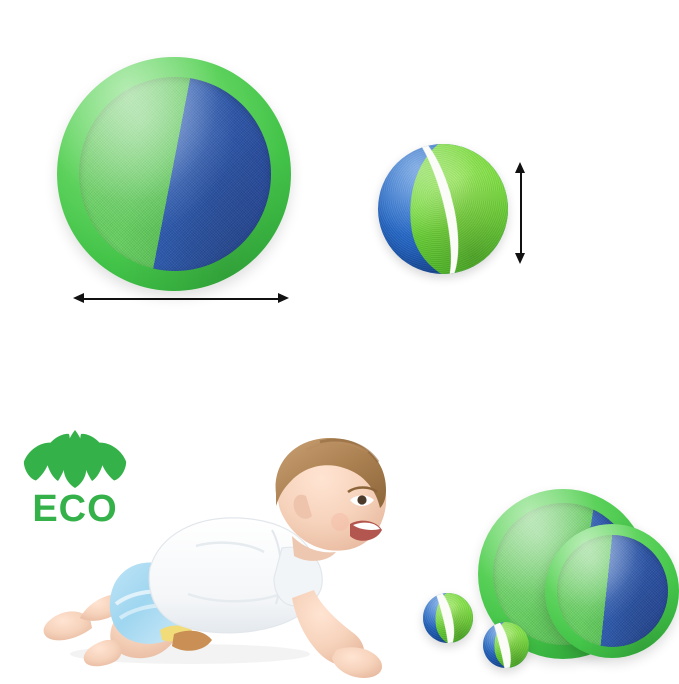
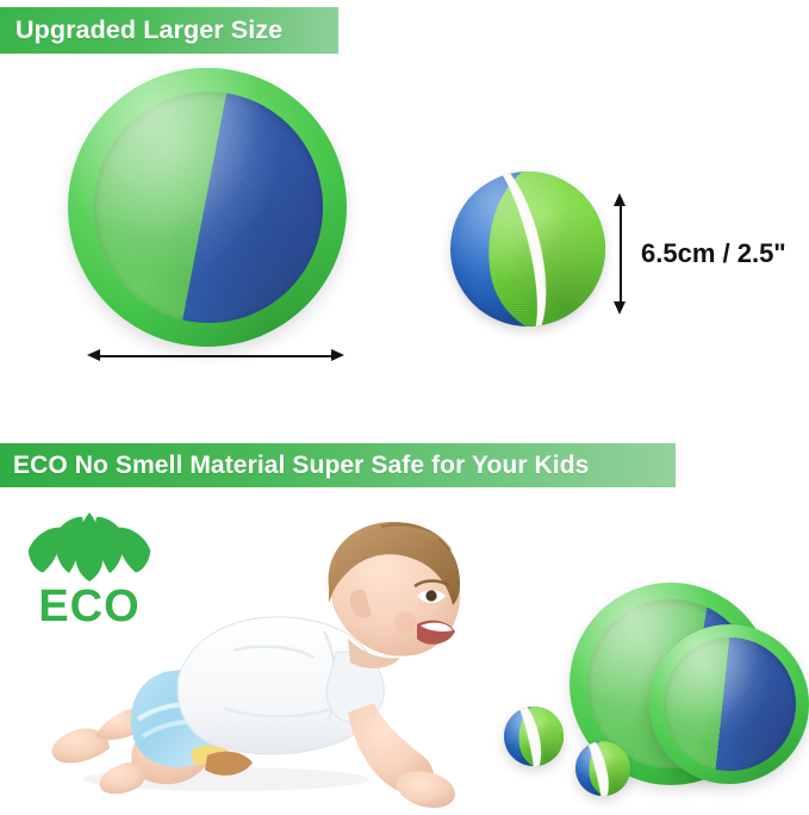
+ Upgraded Larger Size
+ 6.5cm / 2.5"
+ ECO No Smell Material Super Safe for Your Kids
  ECO
